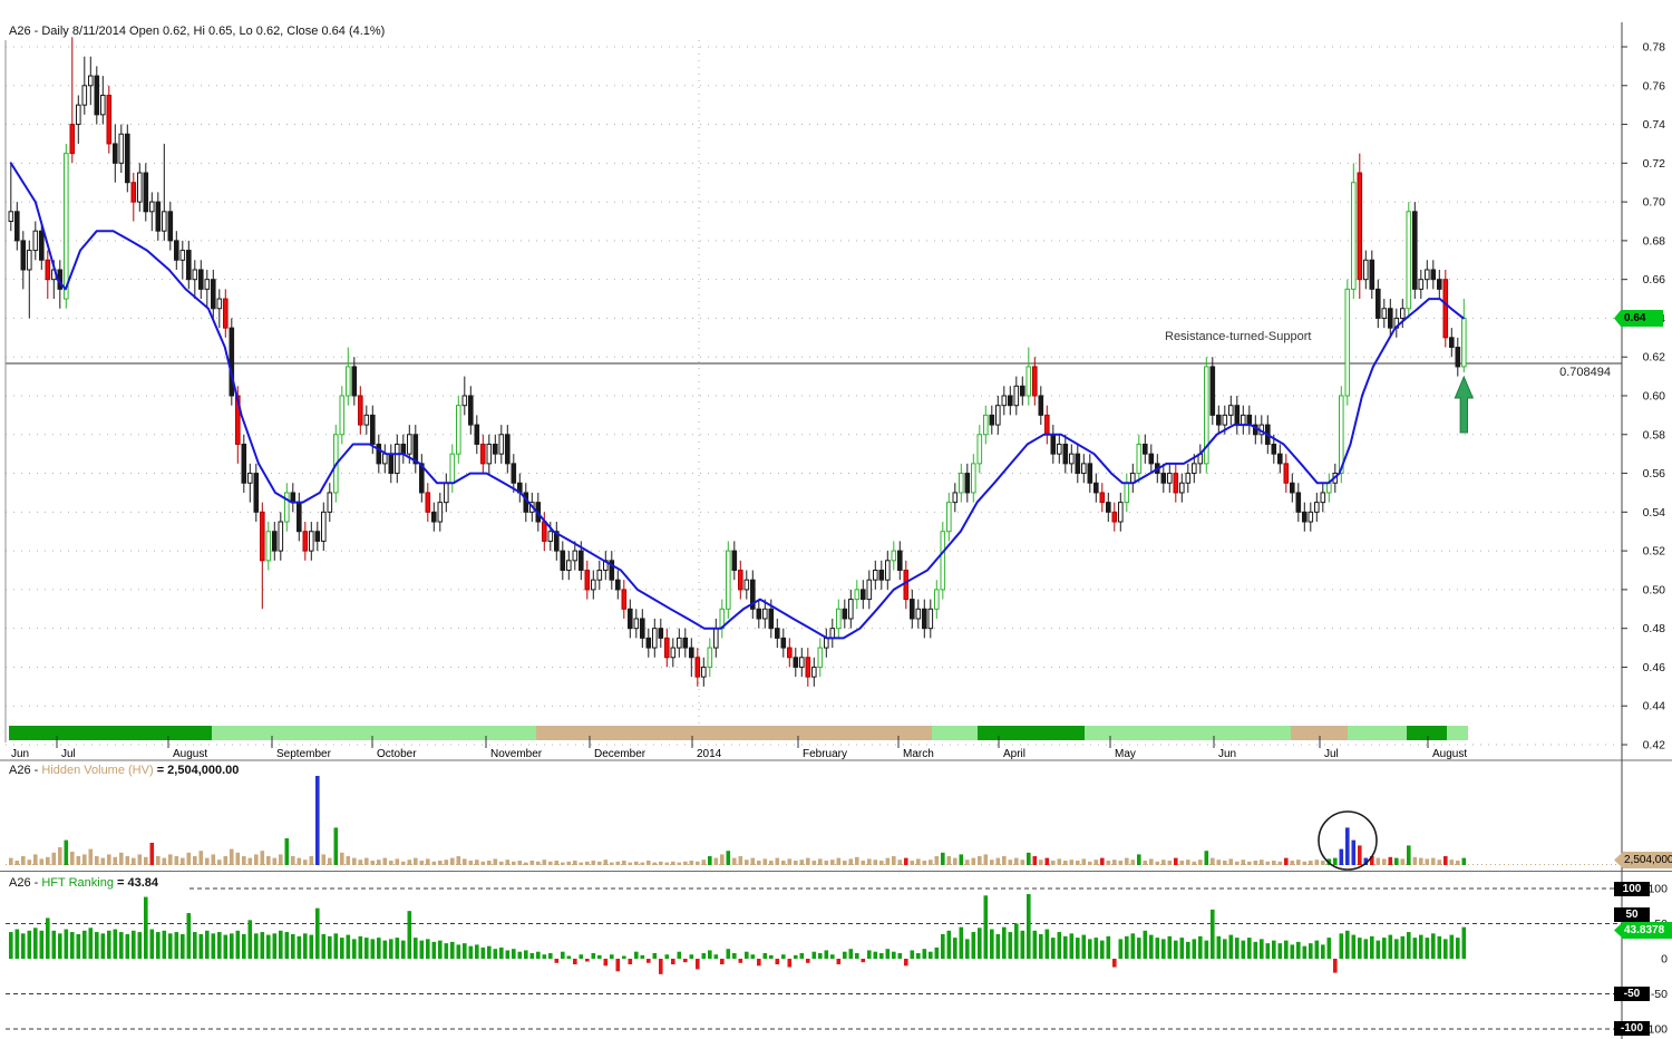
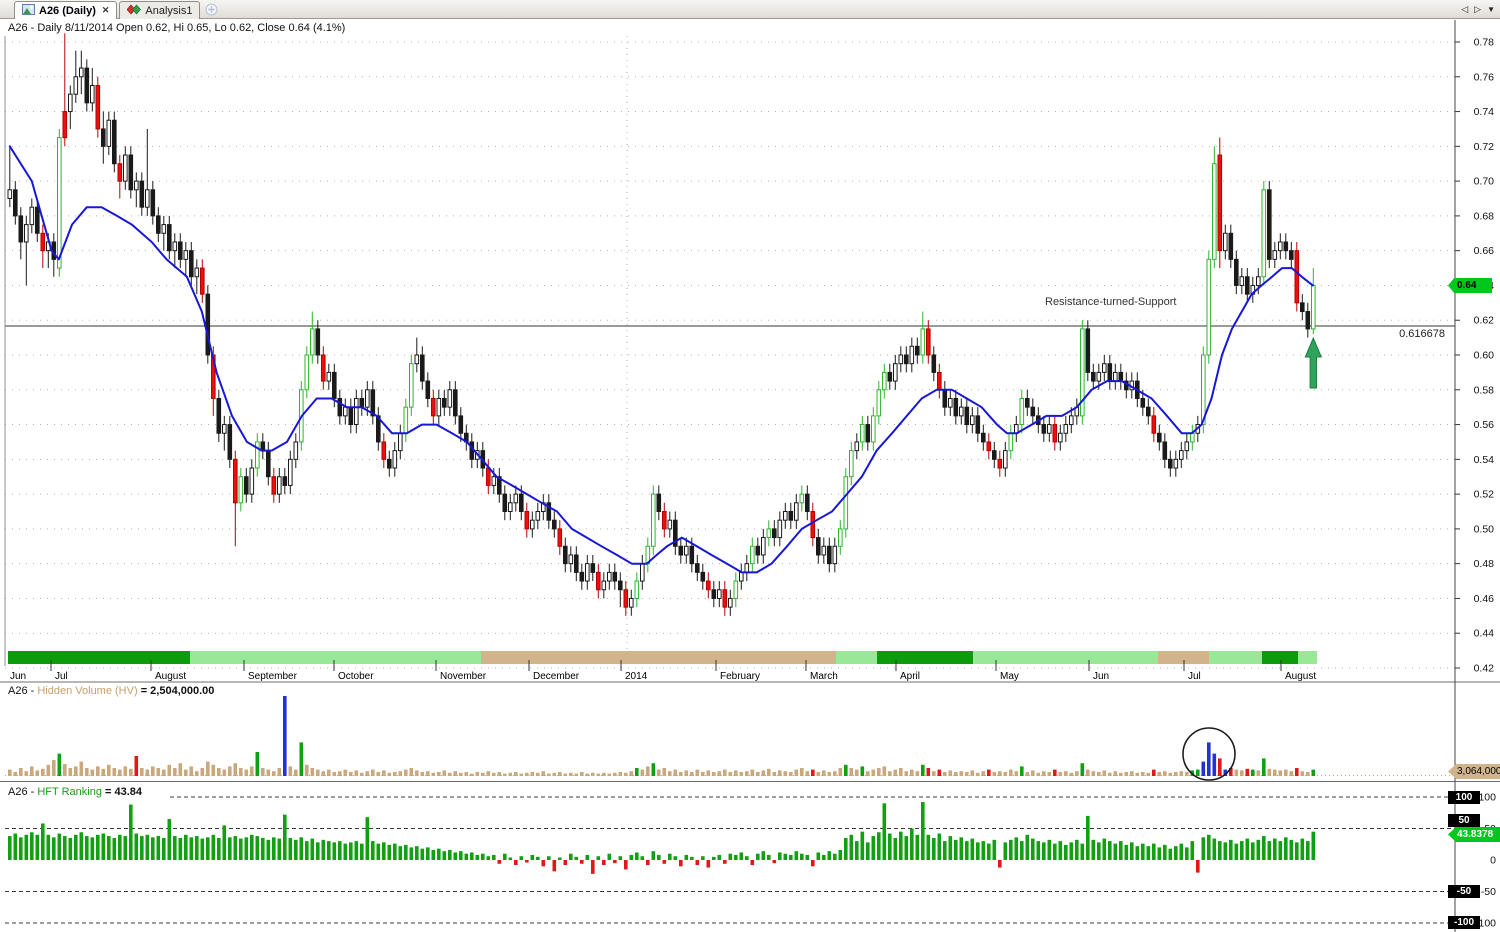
+ A26 (Daily)
+ ✕
+ Analysis1
+ ◁
+ ▷
+ ▼
  0.78
  0.76
  0.74
  0.72
  0.70
  0.68
  0.66
  0.62
  0.60
  0.58
  0.56
  0.54
  0.52
  0.50
  0.48
  0.46
  0.44
  0.42
  Jun
  Jul
  August
  September
  October
  November
  December
  2014
  February
  March
  April
  May
  Jun
  Jul
  August
  100
  0
  -50
  100
  A26 - Daily 8/11/2014 Open 0.62, Hi 0.65, Lo 0.62, Close 0.64 (4.1%)
  Resistance-turned-Support
- 0.708494
+ 0.616678
  A26 - Hidden Volume (HV) = 2,504,000.00
  A26 - HFT Ranking = 43.84
  0.64
- 2,504,000
+ 3,064,000
  43.8378
  100
  50
  -50
  -100
